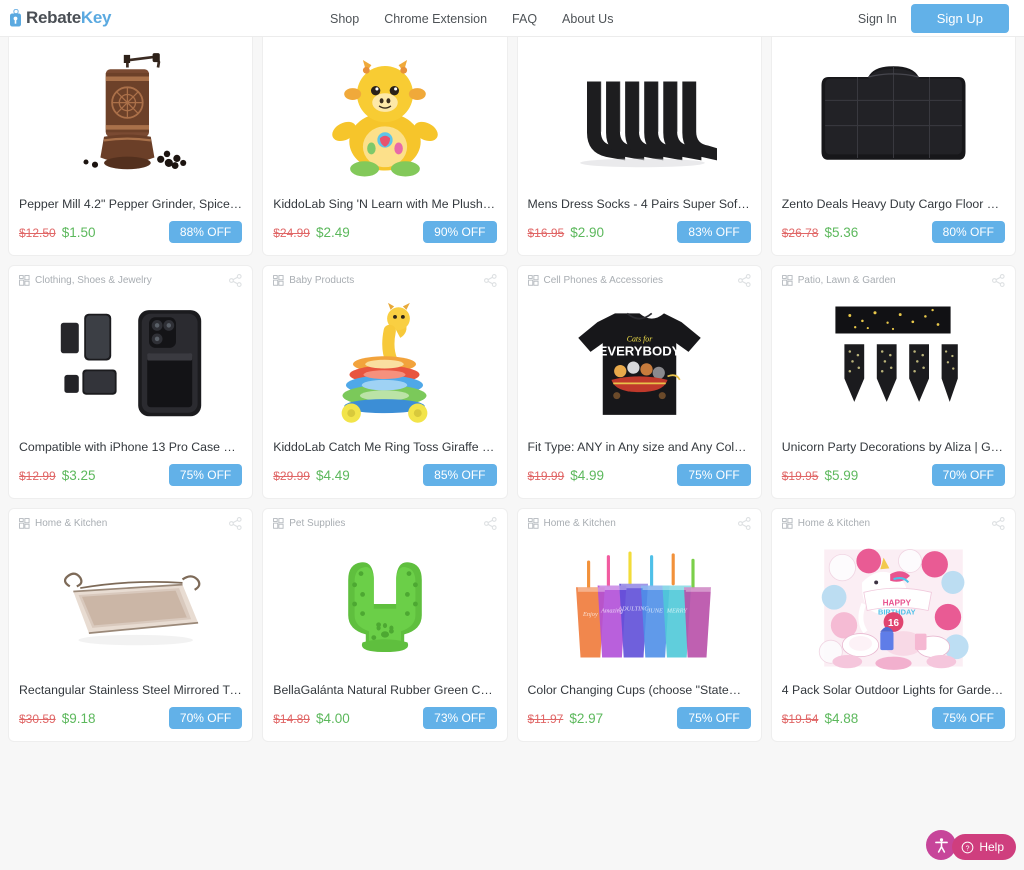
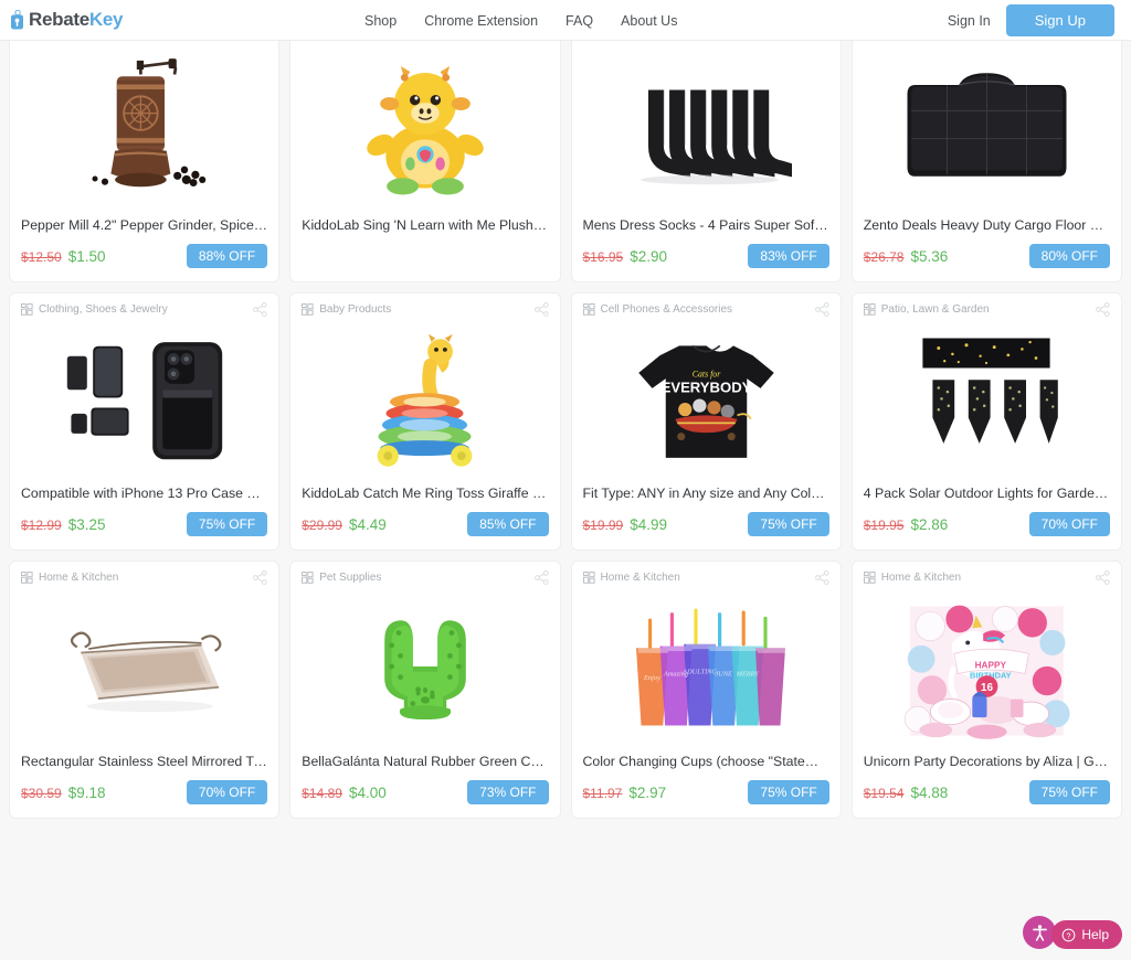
  RebateKey
  Shop
  Chrome Extension
  FAQ
  About Us
  Sign In
  Sign Up
  Pepper Mill 4.2" Pepper Grinder, Spice Gri.
  $12.50
  $1.50
  88% OFF
  KiddoLab Sing 'N Learn with Me Plush Gi..
- $24.99
- $2.49
- 90% OFF
  Mens Dress Socks - 4 Pairs Super Soft C..
  $16.95
  $2.90
  83% OFF
  Zento Deals Heavy Duty Cargo Floor Mat .
  $26.78
  $5.36
  80% OFF
  Clothing, Shoes & Jewelry
  Compatible with iPhone 13 Pro Case Wall..
  $12.99
  $3.25
  75% OFF
  Baby Products
  KiddoLab Catch Me Ring Toss Giraffe - M..
  $29.99
  $4.49
  85% OFF
  Cell Phones & Accessories
  Cats for
  EVERYBODY
  Fit Type: ANY in Any size and Any Color C.
  $19.99
  $4.99
  75% OFF
  Patio, Lawn & Garden
- Unicorn Party Decorations by Aliza | Girl ...
+ 4 Pack Solar Outdoor Lights for Garden, ...
  $19.95
- $5.99
+ $2.86
  70% OFF
  Home & Kitchen
  Rectangular Stainless Steel Mirrored Tra...
  $30.59
  $9.18
  70% OFF
  Pet Supplies
  BellaGalánta Natural Rubber Green Cactu.
  $14.89
  $4.00
  73% OFF
  Home & Kitchen
  Color Changing Cups (choose "Statemen..
  $11.97
  $2.97
  75% OFF
  Home & Kitchen
  HAPPY
  BIRTHDAY
  16
- 4 Pack Solar Outdoor Lights for Garden, ...
+ Unicorn Party Decorations by Aliza | Girl ...
  $19.54
  $4.88
  75% OFF
  Help
